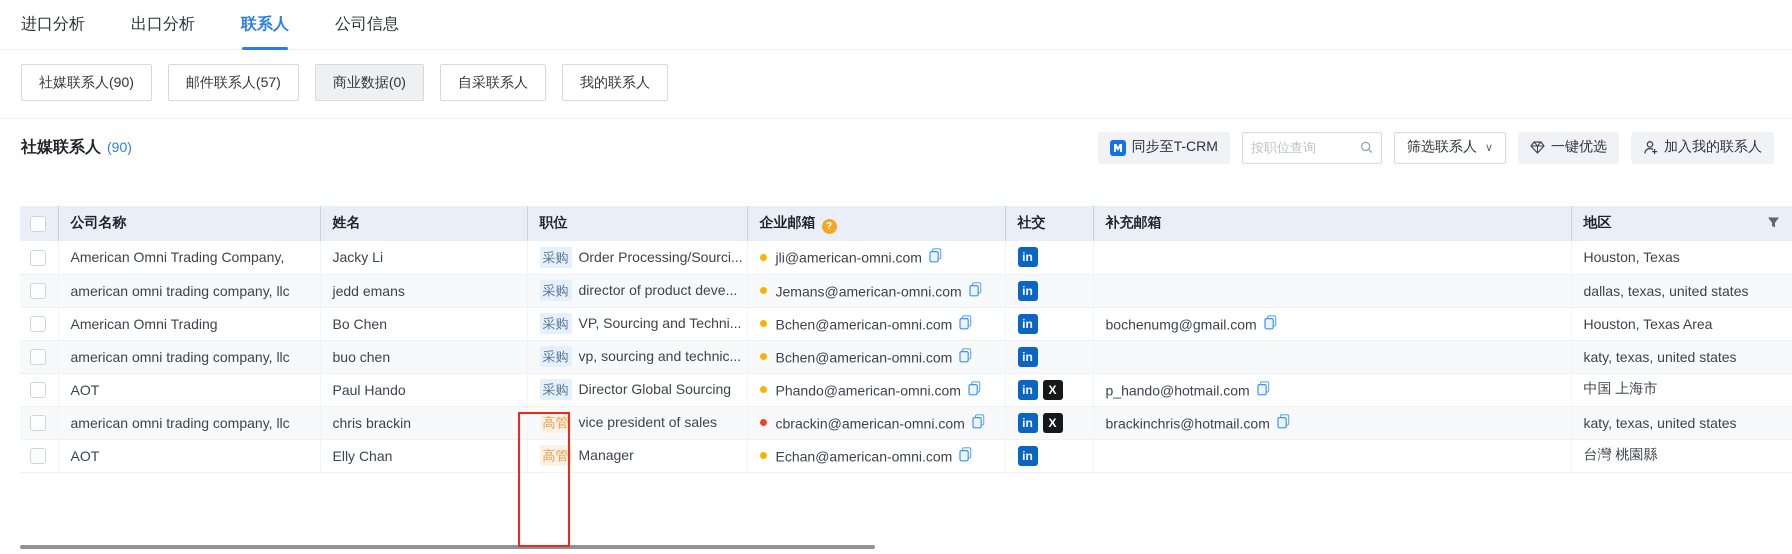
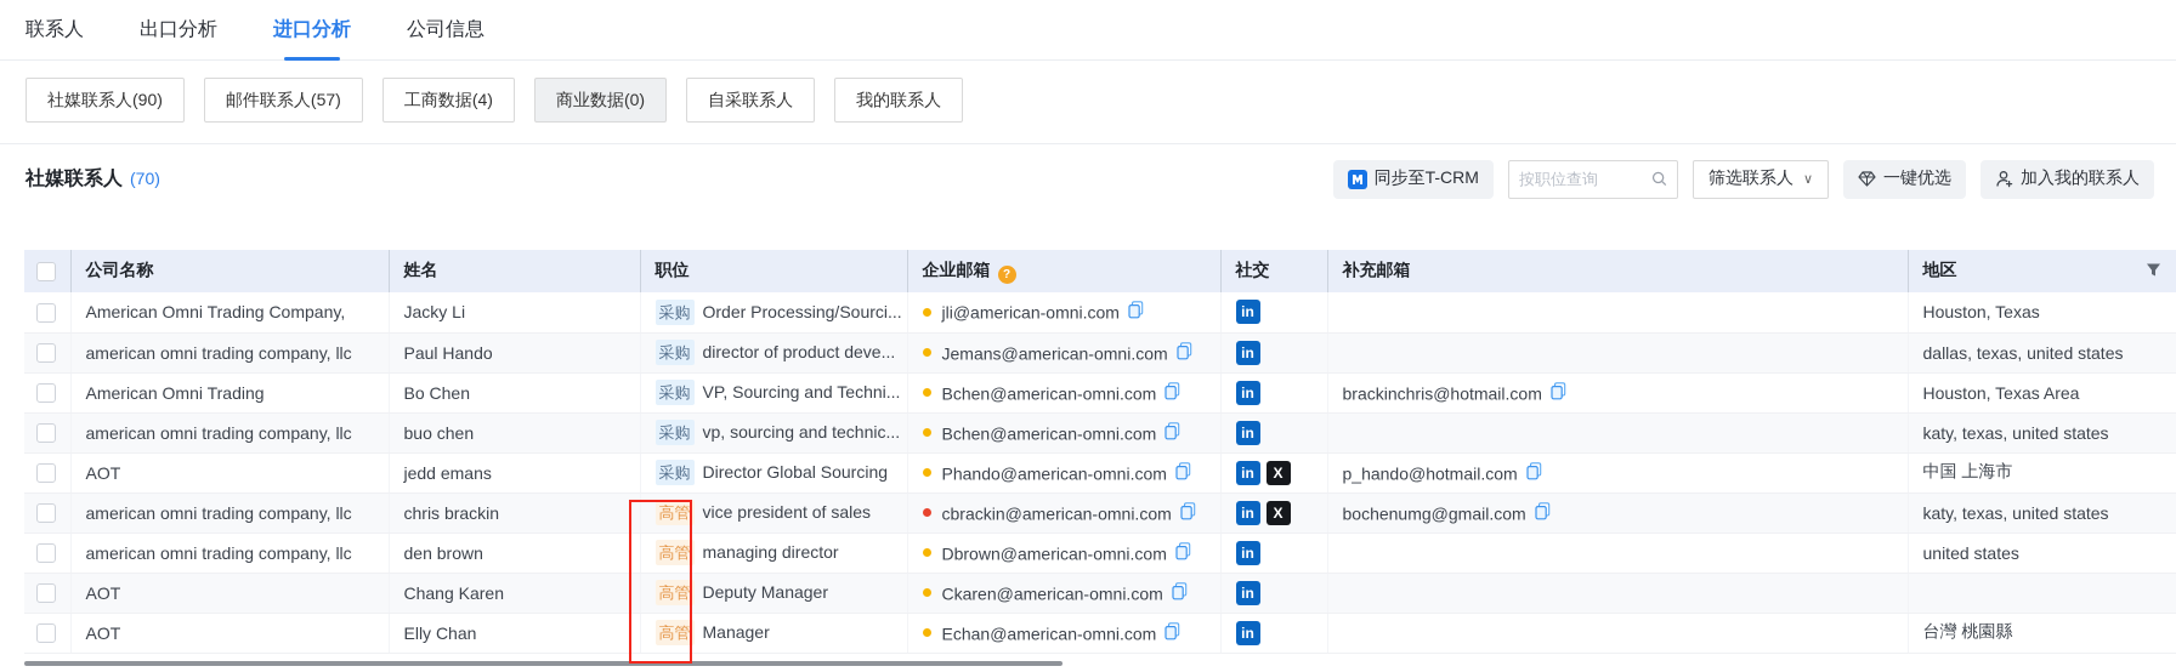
- 进口分析
+ 联系人
  出口分析
- 联系人
+ 进口分析
  公司信息
  社媒联系人(90)
  邮件联系人(57)
+ 工商数据(4)
  商业数据(0)
  自采联系人
  我的联系人
- 社媒联系人 (90)
+ 社媒联系人 (70)
  同步至T-CRM
  按职位查询
  筛选联系人
  ∨
  一键优选
  加入我的联系人
  	公司名称	姓名	职位	企业邮箱 ?	社交	补充邮箱	地区
  	American Omni Trading Company,	Jacky Li	采购 Order Processing/Sourci...	jli@american-omni.com	in		Houston, Texas
- 	american omni trading company, llc	jedd emans	采购 director of product deve...	Jemans@american-omni.com	in		dallas, texas, united states
+ 	american omni trading company, llc	Paul Hando	采购 director of product deve...	Jemans@american-omni.com	in		dallas, texas, united states
- 	American Omni Trading	Bo Chen	采购 VP, Sourcing and Techni...	Bchen@american-omni.com	in	bochenumg@gmail.com	Houston, Texas Area
+ 	American Omni Trading	Bo Chen	采购 VP, Sourcing and Techni...	Bchen@american-omni.com	in	brackinchris@hotmail.com	Houston, Texas Area
  	american omni trading company, llc	buo chen	采购 vp, sourcing and technic...	Bchen@american-omni.com	in		katy, texas, united states
- 	AOT	Paul Hando	采购 Director Global Sourcing	Phando@american-omni.com	in X	p_hando@hotmail.com	中国 上海市
+ 	AOT	jedd emans	采购 Director Global Sourcing	Phando@american-omni.com	in X	p_hando@hotmail.com	中国 上海市
- 	american omni trading company, llc	chris brackin	高管 vice president of sales	cbrackin@american-omni.com	in X	brackinchris@hotmail.com	katy, texas, united states
+ 	american omni trading company, llc	chris brackin	高管 vice president of sales	cbrackin@american-omni.com	in X	bochenumg@gmail.com	katy, texas, united states
+ 	american omni trading company, llc	den brown	高管 managing director	Dbrown@american-omni.com	in		united states
+ 	AOT	Chang Karen	高管 Deputy Manager	Ckaren@american-omni.com	in
  	AOT	Elly Chan	高管 Manager	Echan@american-omni.com	in		台灣 桃園縣
